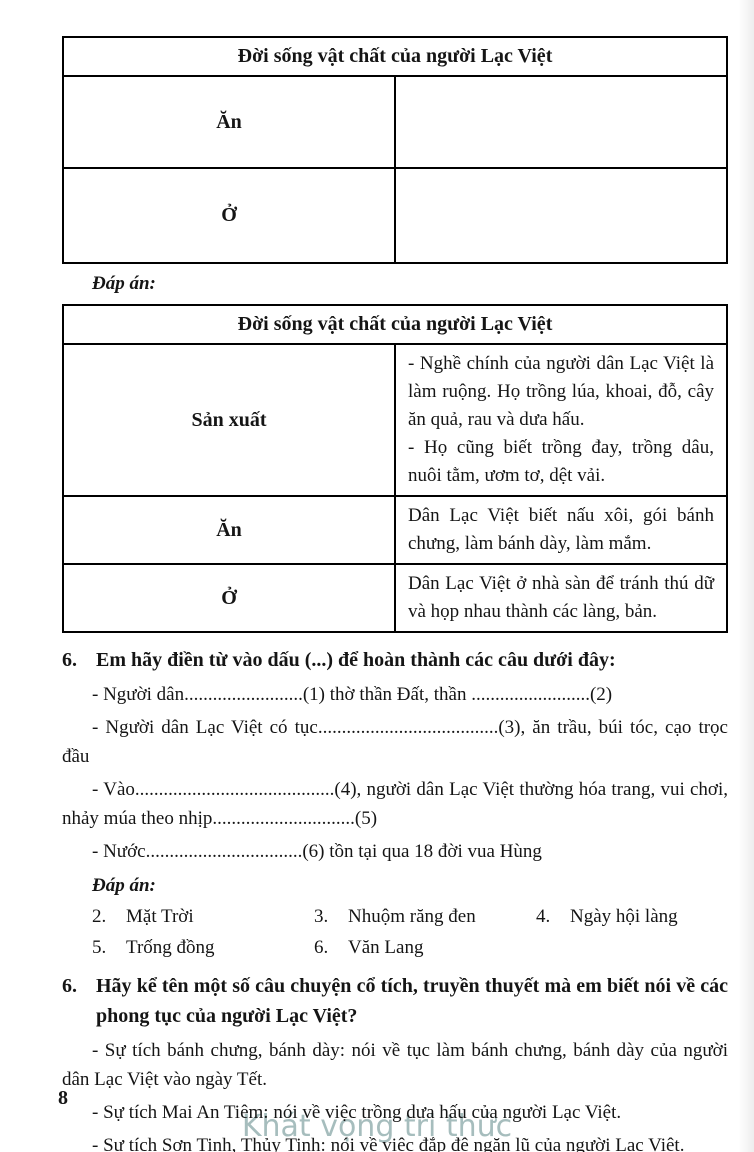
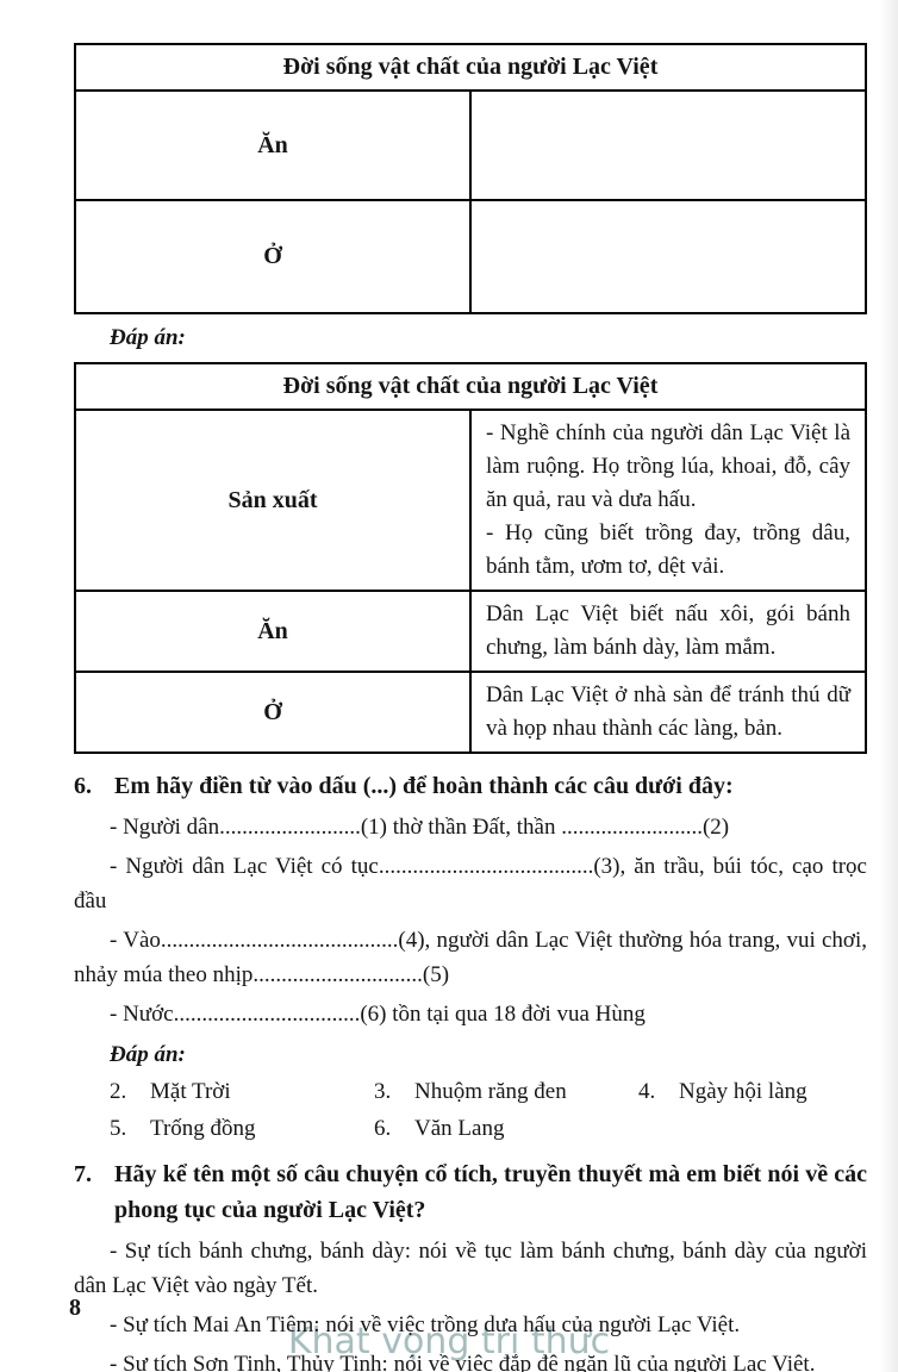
  Đời sống vật chất của người Lạc Việt
  Ăn
  Ở
  Đáp án:
  Đời sống vật chất của người Lạc Việt
- Sản xuất	- Nghề chính của người dân Lạc Việt là làm ruộng. Họ trồng lúa, khoai, đỗ, cây ăn quả, rau và dưa hấu. - Họ cũng biết trồng đay, trồng dâu, nuôi tằm, ươm tơ, dệt vải.
+ Sản xuất	- Nghề chính của người dân Lạc Việt là làm ruộng. Họ trồng lúa, khoai, đỗ, cây ăn quả, rau và dưa hấu. - Họ cũng biết trồng đay, trồng dâu, bánh tằm, ươm tơ, dệt vải.
  Ăn	Dân Lạc Việt biết nấu xôi, gói bánh chưng, làm bánh dày, làm mắm.
  Ở	Dân Lạc Việt ở nhà sàn để tránh thú dữ và họp nhau thành các làng, bản.
  6. Em hãy điền từ vào dấu (...) để hoàn thành các câu dưới đây:
  - Người dân.........................(1) thờ thần Đất, thần .........................(2)
  - Người dân Lạc Việt có tục......................................(3), ăn trầu, búi tóc, cạo trọc đầu
  - Vào..........................................(4), người dân Lạc Việt thường hóa trang, vui chơi, nhảy múa theo nhịp..............................(5)
  - Nước.................................(6) tồn tại qua 18 đời vua Hùng
  Đáp án:
  2. Mặt Trời
  3. Nhuộm răng đen
  4. Ngày hội làng
  5. Trống đồng
  6. Văn Lang
- 6. Hãy kể tên một số câu chuyện cổ tích, truyền thuyết mà em biết nói về các phong tục của người Lạc Việt?
+ 7. Hãy kể tên một số câu chuyện cổ tích, truyền thuyết mà em biết nói về các phong tục của người Lạc Việt?
  - Sự tích bánh chưng, bánh dày: nói về tục làm bánh chưng, bánh dày của người dân Lạc Việt vào ngày Tết.
  - Sự tích Mai An Tiêm: nói về việc trồng dưa hấu của người Lạc Việt.
  - Sự tích Sơn Tinh, Thủy Tinh: nói về việc đắp đê ngăn lũ của người Lạc Việt.
  8
  Khát vọng tri thức
